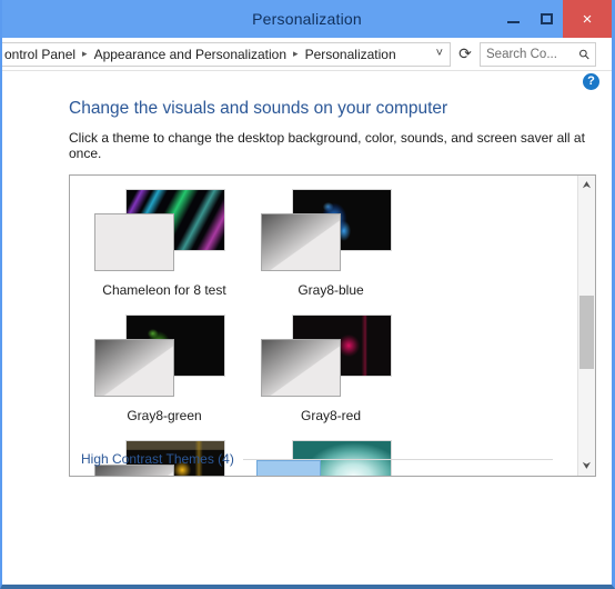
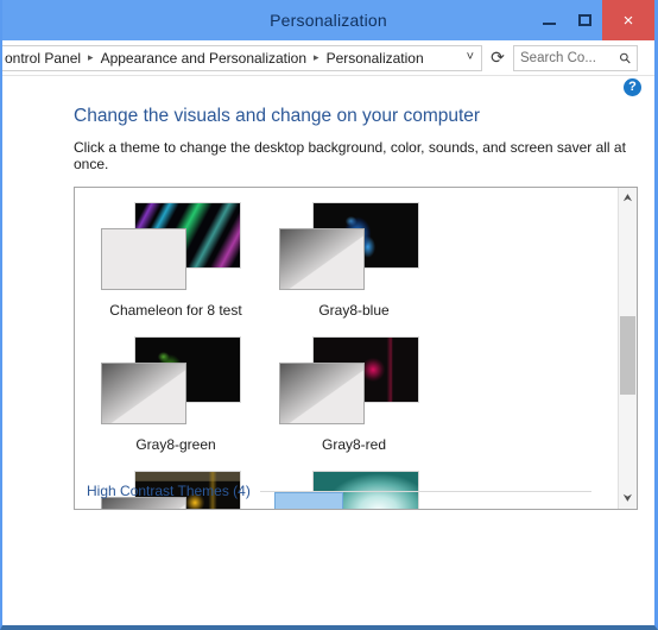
  Personalization
  ×
  ontrol Panel
  ▸
  Appearance and Personalization
  ▸
  Personalization
  ˅
  ⟳
  Search Co...
  ?
- Change the visuals and sounds on your computer
+ Change the visuals and change on your computer
  Click a theme to change the desktop background, color, sounds, and screen saver all at once.
  Chameleon for 8 test
  Gray8-blue
  Gray8-green
  Gray8-red
  High Contrast Themes (4)
  ⮝
  ⮟
